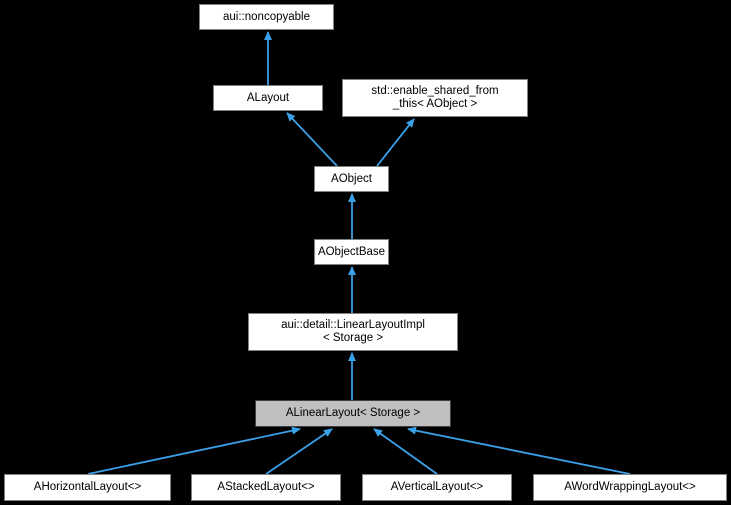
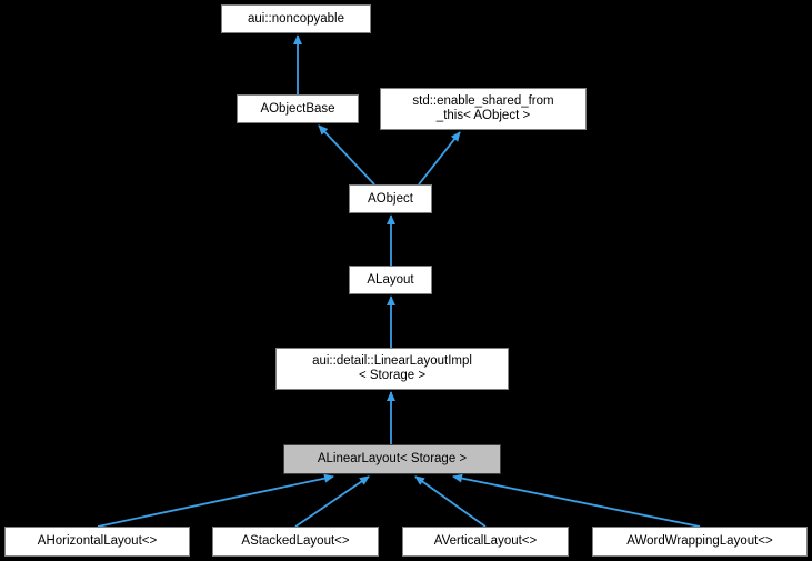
  aui::noncopyable
- ALayout
+ AObjectBase
  std::enable_shared_from
  _this< AObject >
  AObject
- AObjectBase
+ ALayout
  aui::detail::LinearLayoutImpl
  < Storage >
  ALinearLayout< Storage >
  AHorizontalLayout<>
  AStackedLayout<>
  AVerticalLayout<>
  AWordWrappingLayout<>
